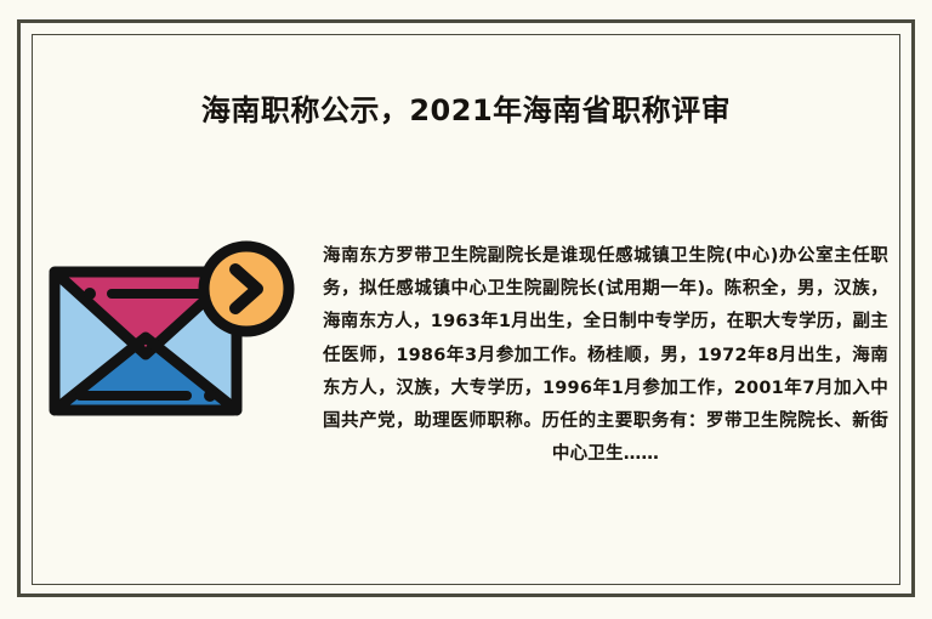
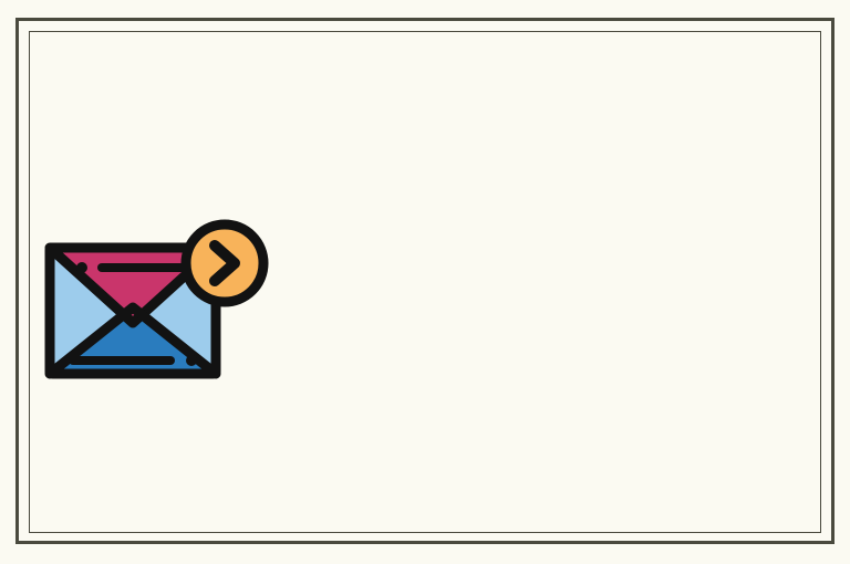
- 海南职称公示，2021年海南省职称评审
- 海南东方罗带卫生院副院长是谁现任感城镇卫生院(中心)办公室主任职务，拟任感城镇中心卫生院副院长(试用期一年)。陈积全，男，汉族，海南东方人，1963年1月出生，全日制中专学历，在职大专学历，副主任医师，1986年3月参加工作。杨桂顺，男，1972年8月出生，海南东方人，汉族，大专学历，1996年1月参加工作，2001年7月加入中国共产党，助理医师职称。历任的主要职务有：罗带卫生院院长、新街中心卫生……
